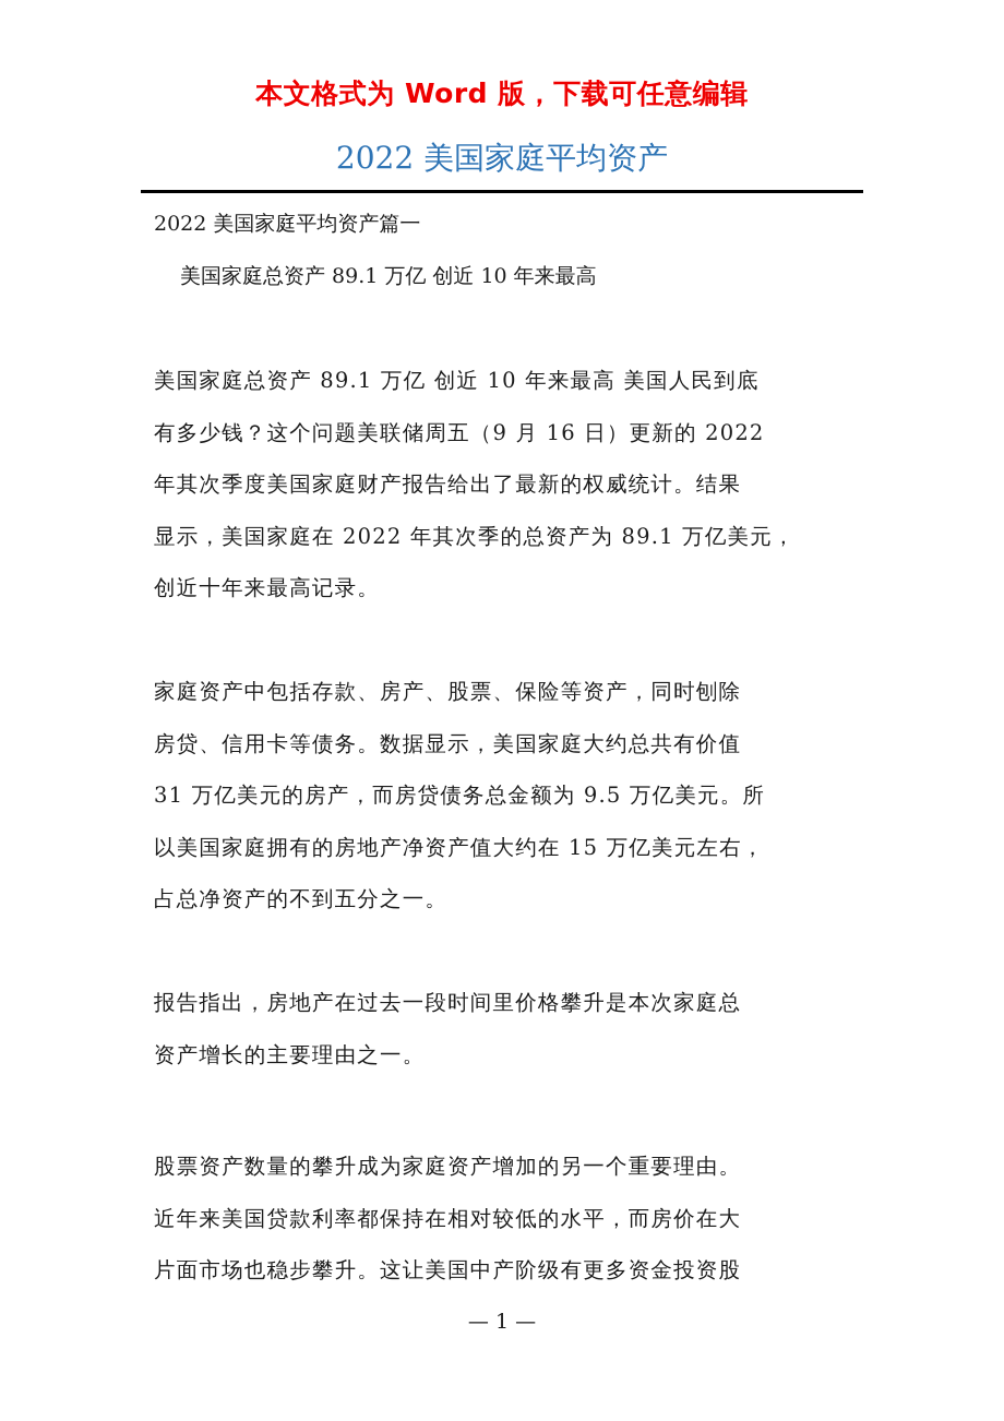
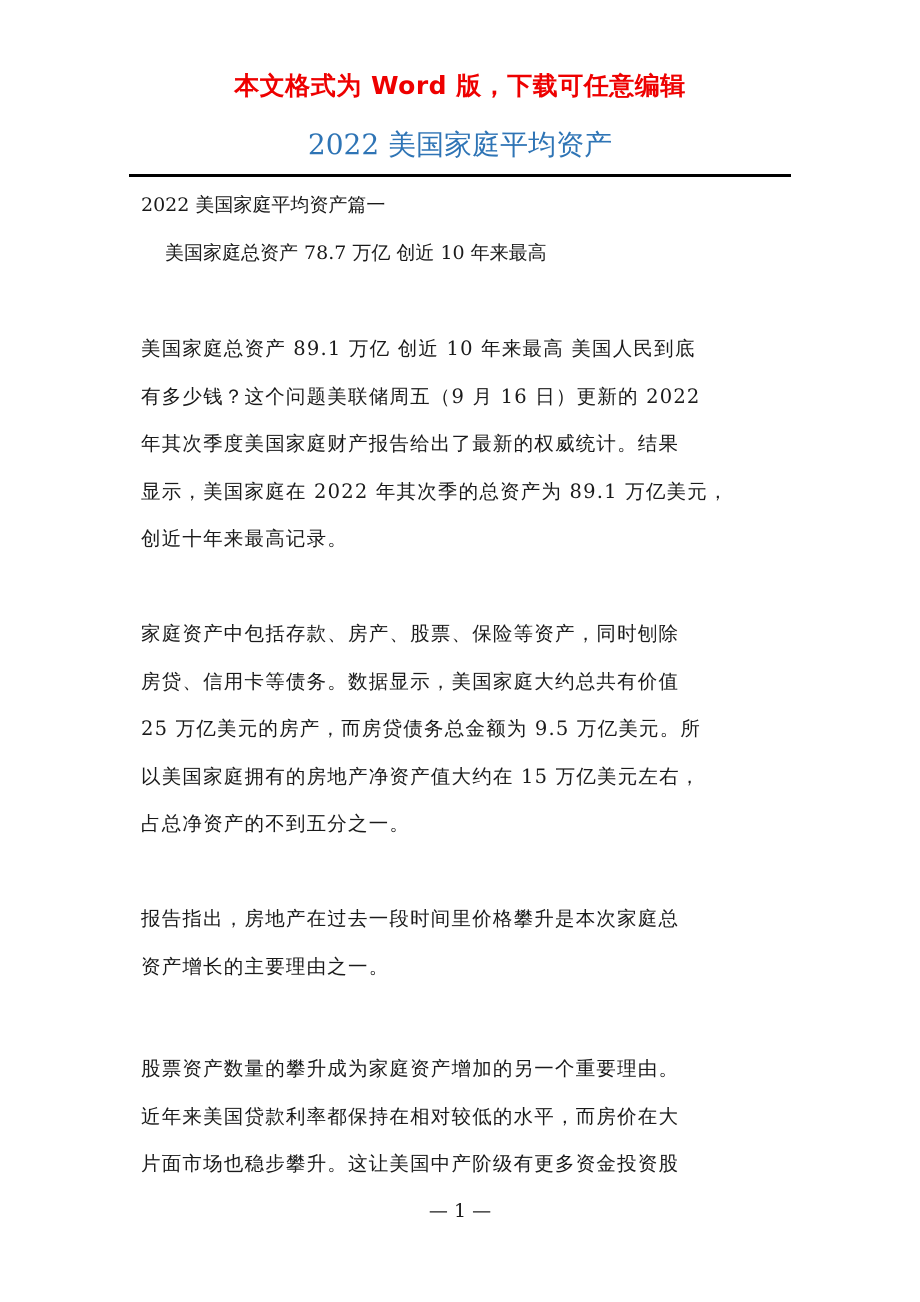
  本文格式为 Word 版，下载可任意编辑
  2022 美国家庭平均资产
  2022 美国家庭平均资产篇一
- 美国家庭总资产 89.1 万亿 创近 10 年来最高
+ 美国家庭总资产 78.7 万亿 创近 10 年来最高
  美国家庭总资产 89.1 万亿 创近 10 年来最高 美国人民到底
  有多少钱？这个问题美联储周五（9 月 16 日）更新的 2022
  年其次季度美国家庭财产报告给出了最新的权威统计。结果
  显示，美国家庭在 2022 年其次季的总资产为 89.1 万亿美元，
  创近十年来最高记录。
  家庭资产中包括存款、房产、股票、保险等资产，同时刨除
  房贷、信用卡等债务。数据显示，美国家庭大约总共有价值
- 31 万亿美元的房产，而房贷债务总金额为 9.5 万亿美元。所
+ 25 万亿美元的房产，而房贷债务总金额为 9.5 万亿美元。所
  以美国家庭拥有的房地产净资产值大约在 15 万亿美元左右，
  占总净资产的不到五分之一。
  报告指出，房地产在过去一段时间里价格攀升是本次家庭总
  资产增长的主要理由之一。
  股票资产数量的攀升成为家庭资产增加的另一个重要理由。
  近年来美国贷款利率都保持在相对较低的水平，而房价在大
  片面市场也稳步攀升。这让美国中产阶级有更多资金投资股
  — 1 —
